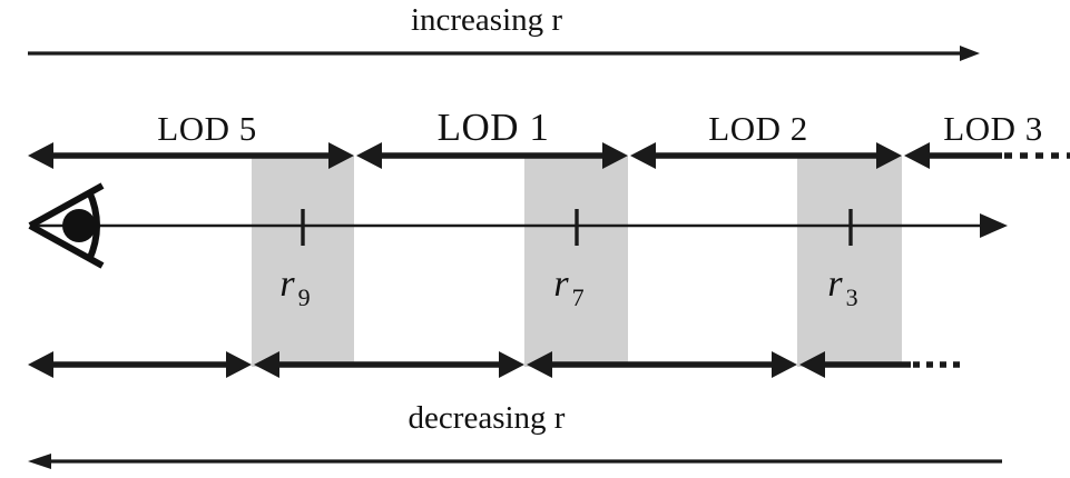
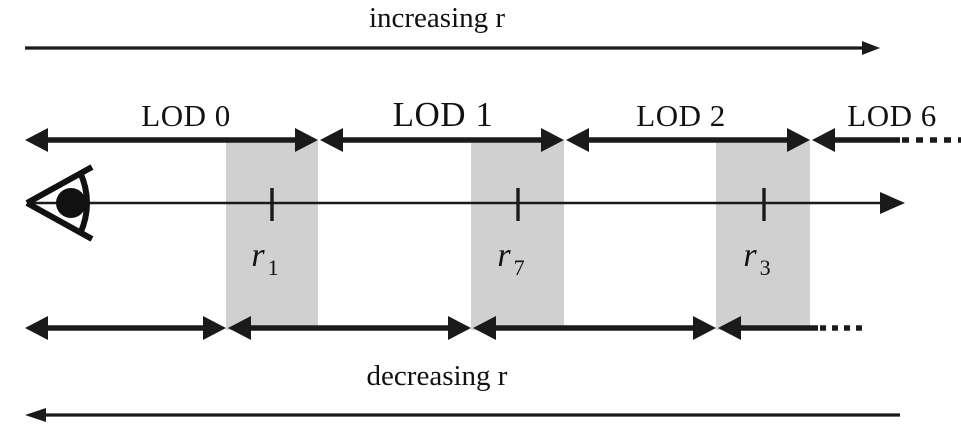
  increasing r
- LOD 5
+ LOD 0
  LOD 1
  LOD 2
- LOD 3
+ LOD 6
- r9
+ r1
  r7
  r3
  decreasing r
